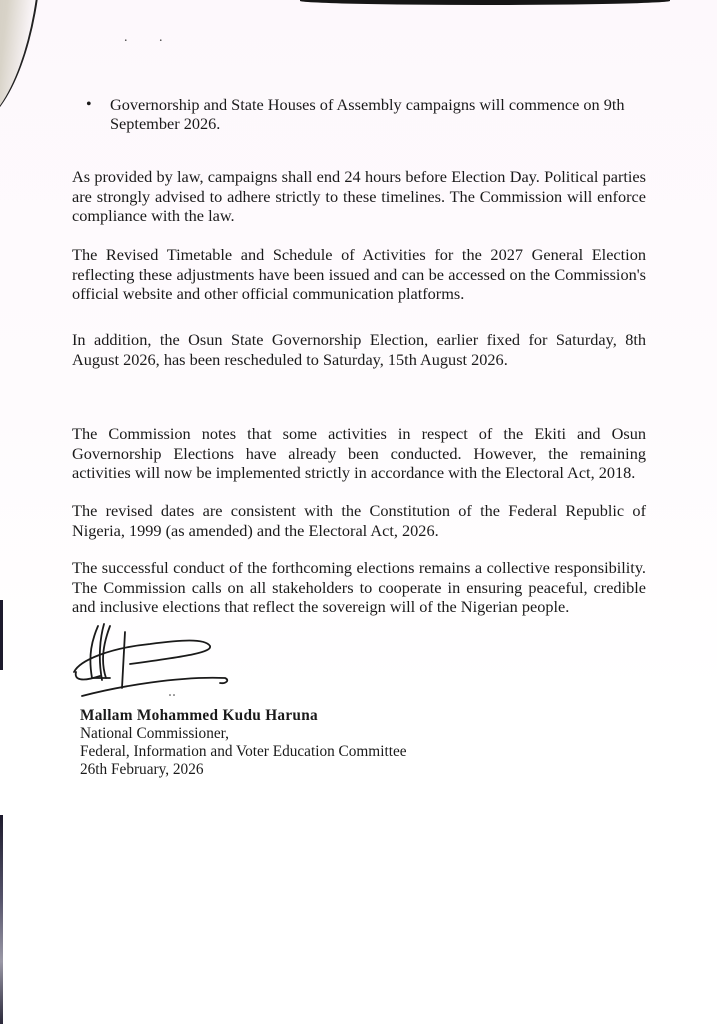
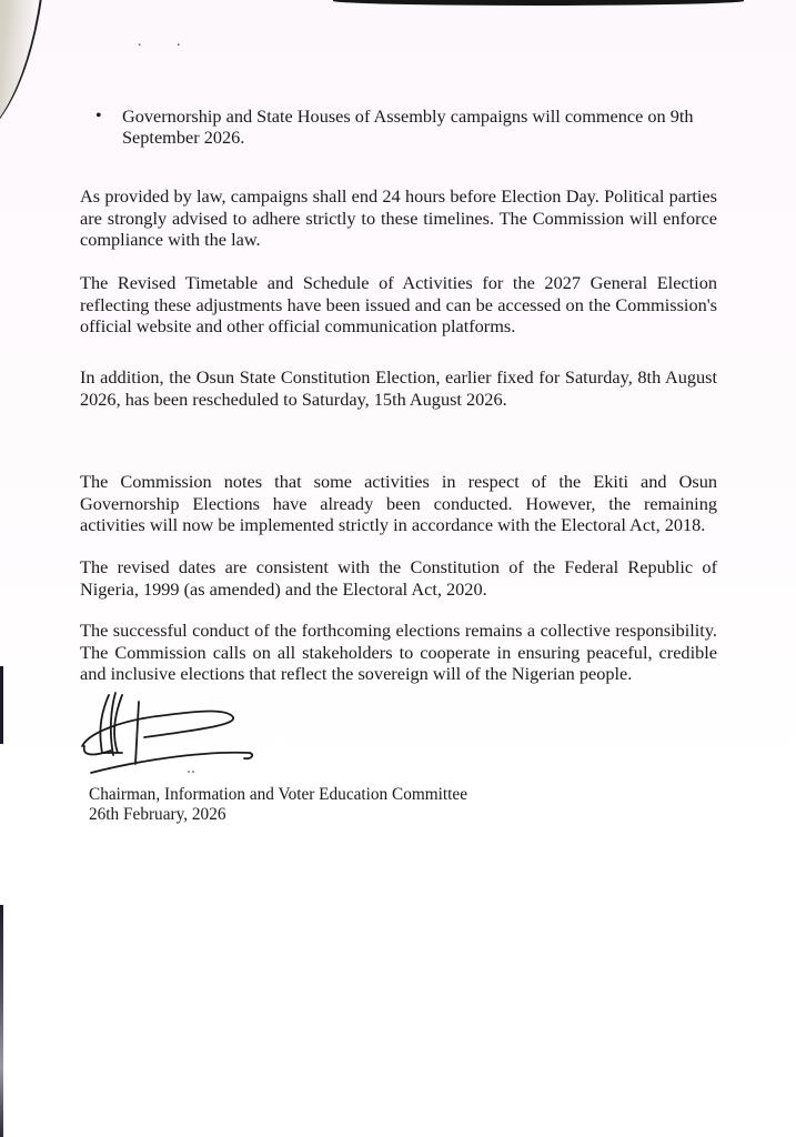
  . .
  •
  Governorship and State Houses of Assembly campaigns will commence on 9th September 2026.
  As provided by law, campaigns shall end 24 hours before Election Day. Political parties are strongly advised to adhere strictly to these timelines. The Commission will enforce compliance with the law.
  The Revised Timetable and Schedule of Activities for the 2027 General Election reflecting these adjustments have been issued and can be accessed on the Commission's official website and other official communication platforms.
- In addition, the Osun State Governorship Election, earlier fixed for Saturday, 8th August 2026, has been rescheduled to Saturday, 15th August 2026.
+ In addition, the Osun State Constitution Election, earlier fixed for Saturday, 8th August 2026, has been rescheduled to Saturday, 15th August 2026.
  The Commission notes that some activities in respect of the Ekiti and Osun Governorship Elections have already been conducted. However, the remaining activities will now be implemented strictly in accordance with the Electoral Act, 2018.
- The revised dates are consistent with the Constitution of the Federal Republic of Nigeria, 1999 (as amended) and the Electoral Act, 2026.
+ The revised dates are consistent with the Constitution of the Federal Republic of Nigeria, 1999 (as amended) and the Electoral Act, 2020.
  The successful conduct of the forthcoming elections remains a collective responsibility. The Commission calls on all stakeholders to cooperate in ensuring peaceful, credible and inclusive elections that reflect the sovereign will of the Nigerian people.
- Mallam Mohammed Kudu Haruna
- National Commissioner,
- Federal, Information and Voter Education Committee
+ Chairman, Information and Voter Education Committee
  26th February, 2026
